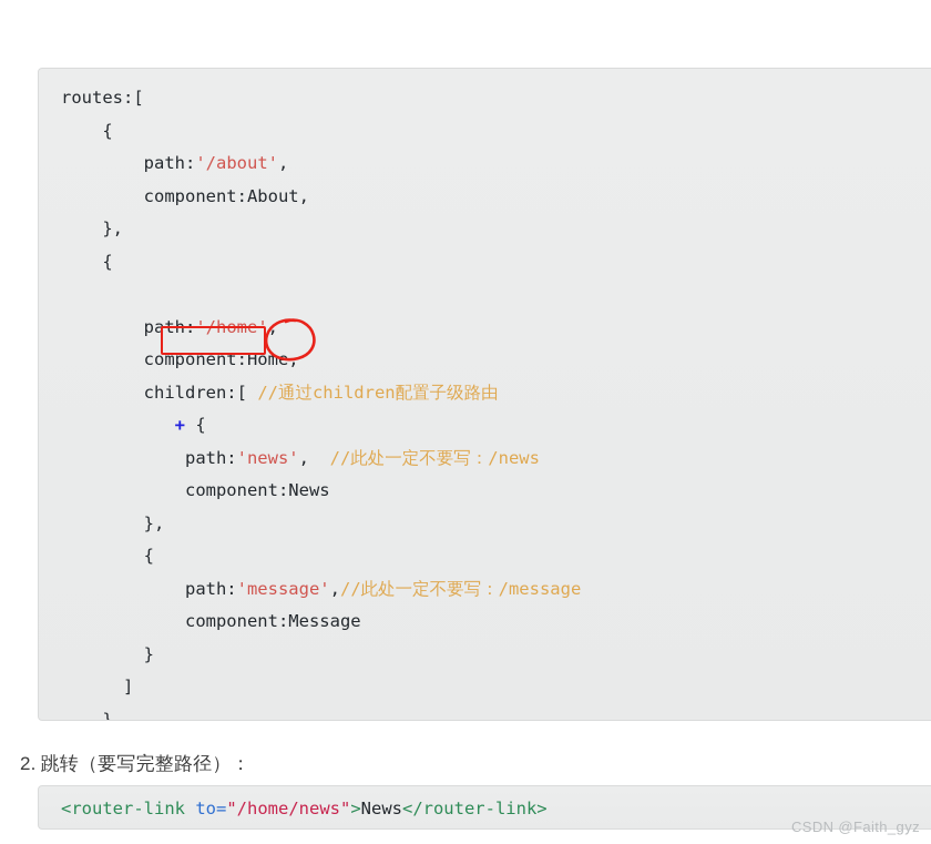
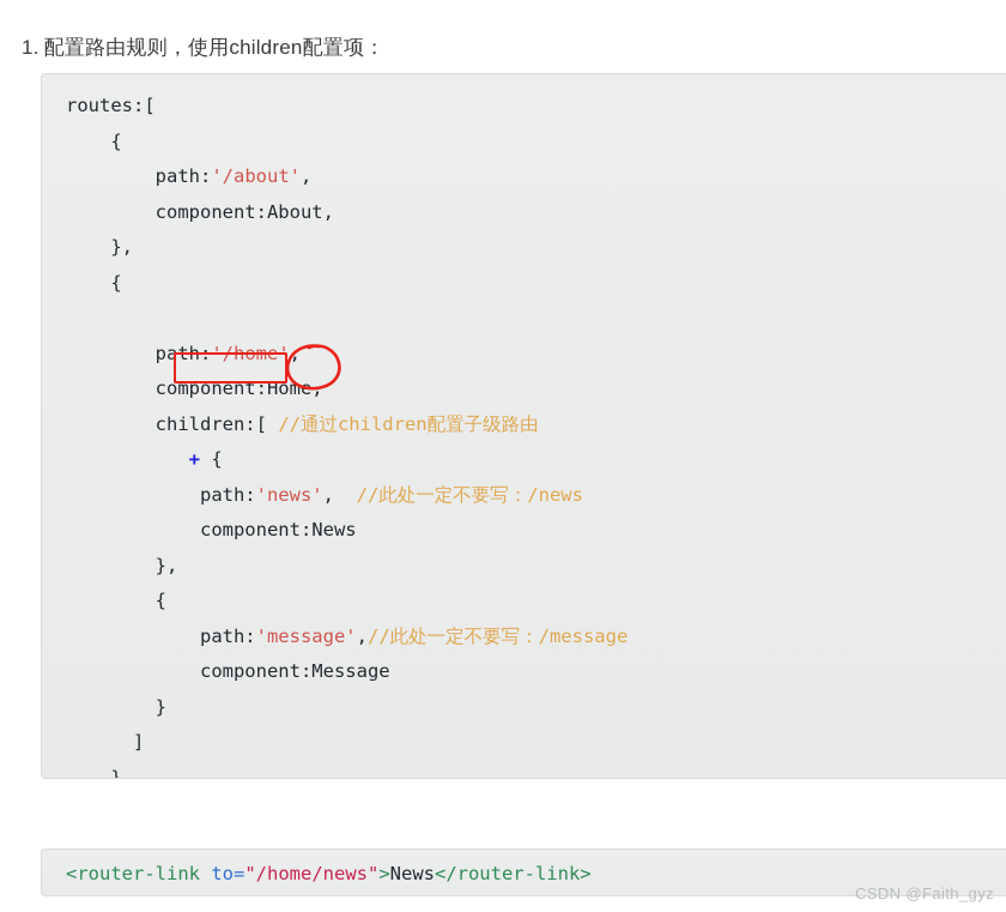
+ 1. 配置路由规则，使用children配置项：
  routes:[
  {
  path:'/about',
  component:About,
  },
  {
  path:'/home'
  component:Hom
  children:[ //通过children配置子级路由
  + {
  path:'news', //此处一定不要写：/news
  component:News
  },
  {
  path:'message',//此处一定不要写：/message
  component:Message
  }
  ]
  }
- 2. 跳转（要写完整路径）：
  <router-link to="/home/news">News</router-link>
  CSDN @Faith_gyz
